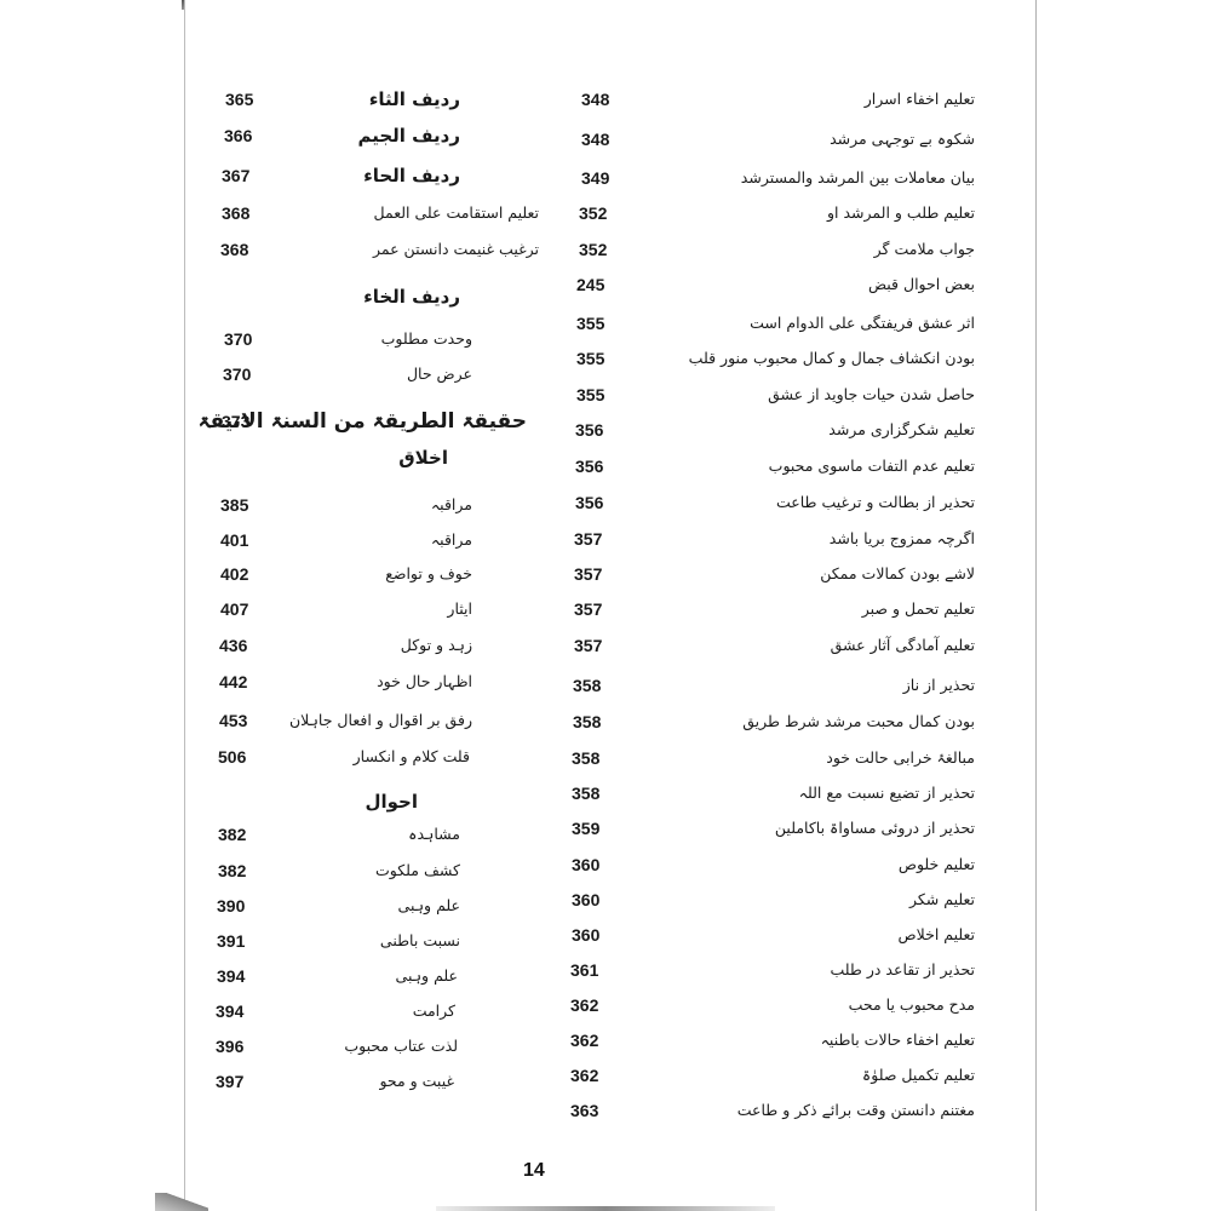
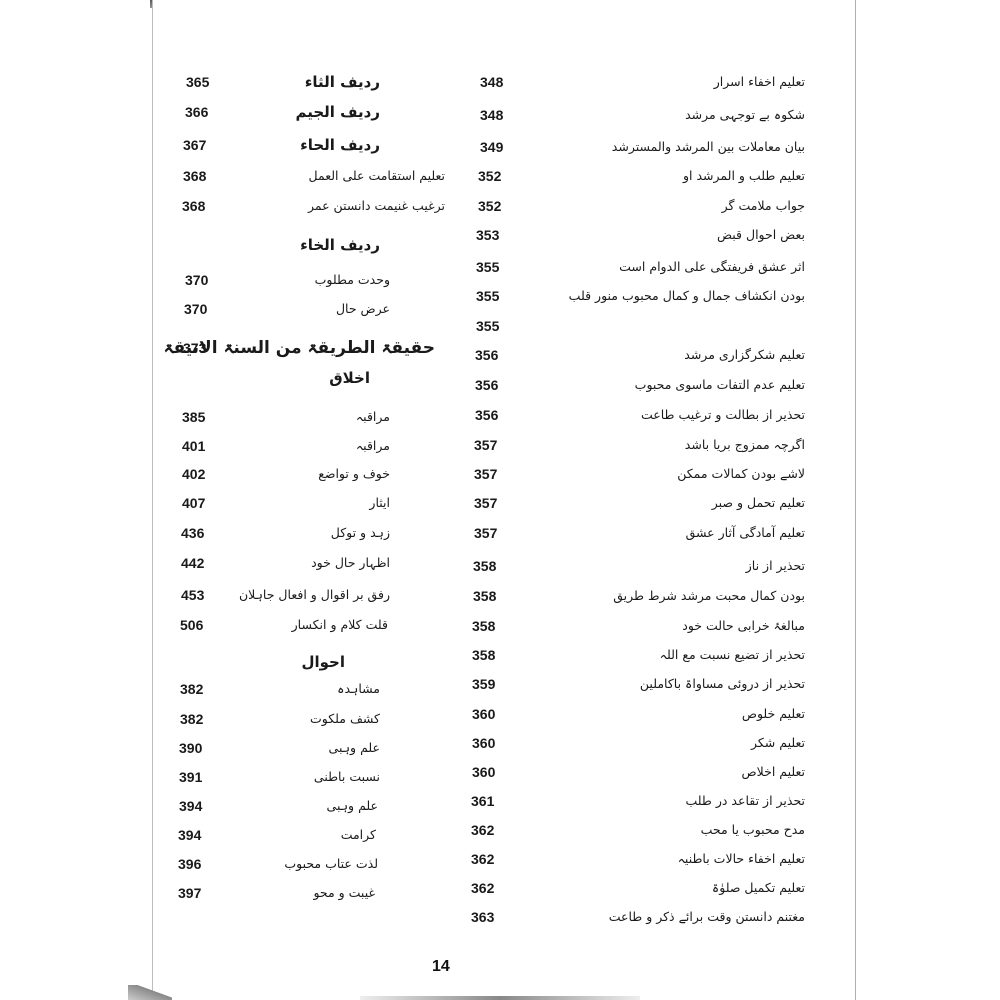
  348
  تعلیم اخفاء اسرار
  348
  شکوہ بے توجہی مرشد
  349
  بیان معاملات بین المرشد والمسترشد
  352
  تعلیم طلب و المرشد او
  352
  جواب ملامت گر
- 245
+ 353
  بعض احوال قبض
  355
  اثر عشق فریفتگی علی الدوام است
  355
  بودن انکشاف جمال و کمال محبوب منور قلب
  355
- حاصل شدن حیات جاوید از عشق
  356
  تعلیم شکرگزاری مرشد
  356
  تعلیم عدم التفات ماسوی محبوب
  356
  تحذیر از بطالت و ترغیب طاعت
  357
  اگرچہ ممزوج بریا باشد
  357
  لاشے بودن کمالات ممکن
  357
  تعلیم تحمل و صبر
  357
  تعلیم آمادگی آثار عشق
  358
  تحذیر از ناز
  358
  بودن کمال محبت مرشد شرط طریق
  358
  مبالغۂ خرابی حالت خود
  358
  تحذیر از تضیع نسبت مع اللہ
  359
  تحذیر از دروئی مساواۃ باکاملین
  360
  تعلیم خلوص
  360
  تعلیم شکر
  360
  تعلیم اخلاص
  361
  تحذیر از تقاعد در طلب
  362
  مدح محبوب یا محب
  362
  تعلیم اخفاء حالات باطنیہ
  362
  تعلیم تکمیل صلوٰۃ
  363
  مغتنم دانستن وقت برائے ذکر و طاعت
  365
  ردیف الثاء
  366
  ردیف الجیم
  367
  ردیف الحاء
  368
  تعلیم استقامت علی العمل
  368
  ترغیب غنیمت دانستن عمر
  ردیف الخاء
  370
  وحدت مطلوب
  370
  عرض حال
  373
  حقیقۃ الطریقۃ من السنۃ الانیقۃ
  اخلاق
  385
  مراقبہ
  401
  مراقبہ
  402
  خوف و تواضع
  407
  ایثار
  436
  زہد و توکل
  442
  اظہار حال خود
  453
  رفق بر اقوال و افعال جاہلان
  506
  قلت کلام و انکسار
  احوال
  382
  مشاہدہ
  382
  کشف ملکوت
  390
  علم وہبی
  391
  نسبت باطنی
  394
  علم وہبی
  394
  کرامت
  396
  لذت عتاب محبوب
  397
  غیبت و محو
  14
